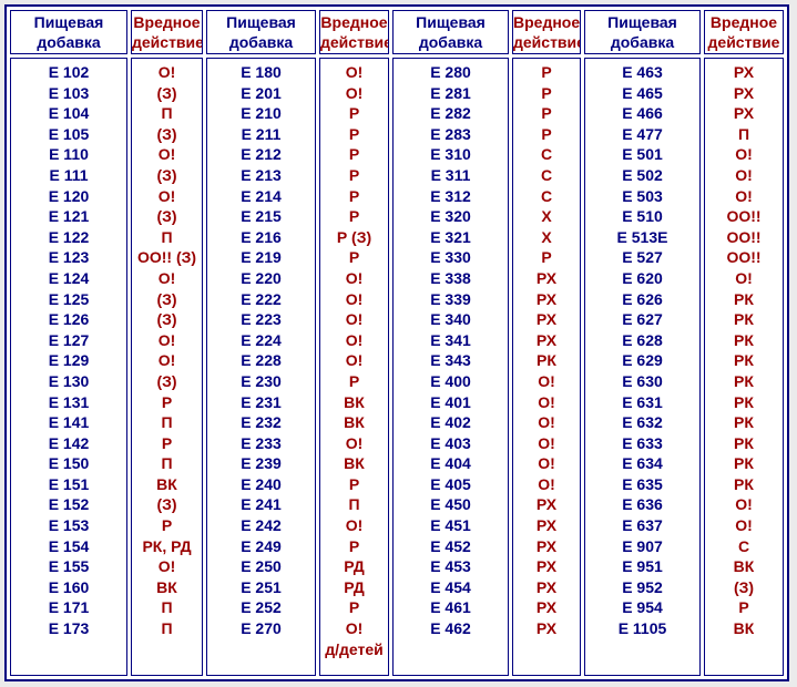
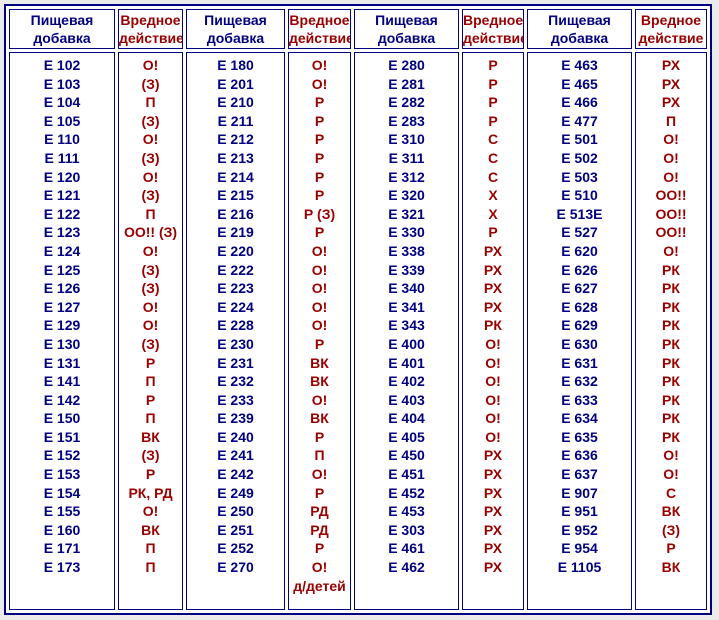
  Пищевая добавка	Вредное действие	Пищевая добавка	Вредное действие	Пищевая добавка	Вредное действи	Пищевая добавка	Вредное действие
- Е 102Е 103Е 104Е 105Е 110Е 111Е 120Е 121Е 122Е 123Е 124Е 125Е 126Е 127Е 129Е 130Е 131Е 141Е 142Е 150Е 151Е 152Е 153Е 154Е 155Е 160Е 171Е 173	О!(З)П(З)О!(З)О!(З)ПОО!! (З)О!(З)(З)О!О!(З)РПРПВК(З)РРК, РДО!ВКПП	Е 180Е 201Е 210Е 211Е 212Е 213Е 214Е 215Е 216Е 219Е 220Е 222Е 223Е 224Е 228Е 230Е 231Е 232Е 233Е 239Е 240Е 241Е 242Е 249Е 250Е 251Е 252Е 270	О!О!РРРРРРР (З)РО!О!О!О!О!РВКВКО!ВКРПО!РРДРДРО!д/детей	Е 280Е 281Е 282Е 283Е 310Е 311Е 312Е 320Е 321Е 330Е 338Е 339Е 340Е 341Е 343Е 400Е 401Е 402Е 403Е 404Е 405Е 450Е 451Е 452Е 453Е 454Е 461Е 462	РРРРСССХХРРХРХРХРХРКО!О!О!О!О!О!РХРХРХРХРХРХРХ	Е 463Е 465Е 466Е 477Е 501Е 502Е 503Е 510Е 513ЕЕ 527Е 620Е 626Е 627Е 628Е 629Е 630Е 631Е 632Е 633Е 634Е 635Е 636Е 637Е 907Е 951Е 952Е 954Е 1105	РХРХРХПО!О!О!ОО!!ОО!!ОО!!О!РКРКРКРКРКРКРКРКРКРКО!О!СВК(З)РВК
+ Е 102Е 103Е 104Е 105Е 110Е 111Е 120Е 121Е 122Е 123Е 124Е 125Е 126Е 127Е 129Е 130Е 131Е 141Е 142Е 150Е 151Е 152Е 153Е 154Е 155Е 160Е 171Е 173	О!(З)П(З)О!(З)О!(З)ПОО!! (З)О!(З)(З)О!О!(З)РПРПВК(З)РРК, РДО!ВКПП	Е 180Е 201Е 210Е 211Е 212Е 213Е 214Е 215Е 216Е 219Е 220Е 222Е 223Е 224Е 228Е 230Е 231Е 232Е 233Е 239Е 240Е 241Е 242Е 249Е 250Е 251Е 252Е 270	О!О!РРРРРРР (З)РО!О!О!О!О!РВКВКО!ВКРПО!РРДРДРО!д/детей	Е 280Е 281Е 282Е 283Е 310Е 311Е 312Е 320Е 321Е 330Е 338Е 339Е 340Е 341Е 343Е 400Е 401Е 402Е 403Е 404Е 405Е 450Е 451Е 452Е 453Е 303Е 461Е 462	РРРРСССХХРРХРХРХРХРКО!О!О!О!О!О!РХРХРХРХРХРХРХ	Е 463Е 465Е 466Е 477Е 501Е 502Е 503Е 510Е 513ЕЕ 527Е 620Е 626Е 627Е 628Е 629Е 630Е 631Е 632Е 633Е 634Е 635Е 636Е 637Е 907Е 951Е 952Е 954Е 1105	РХРХРХПО!О!О!ОО!!ОО!!ОО!!О!РКРКРКРКРКРКРКРКРКРКО!О!СВК(З)РВК
